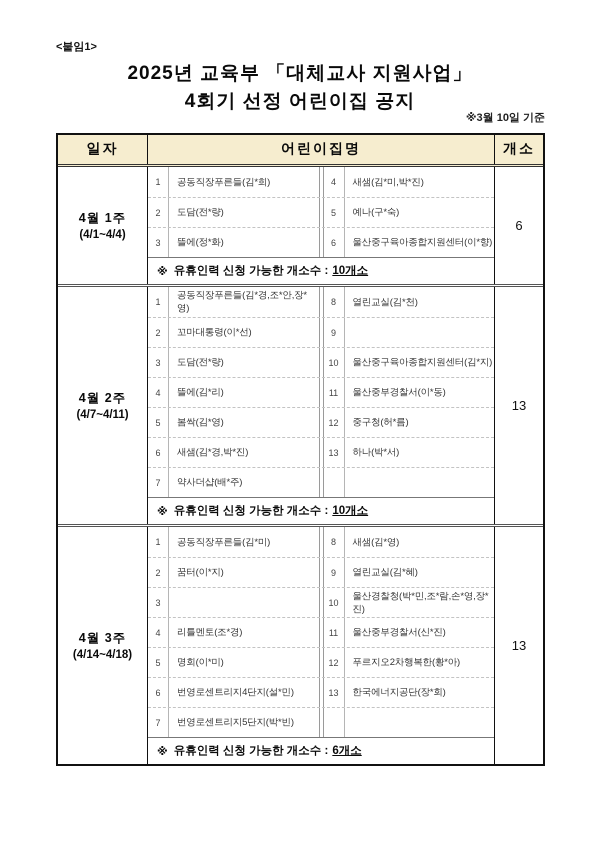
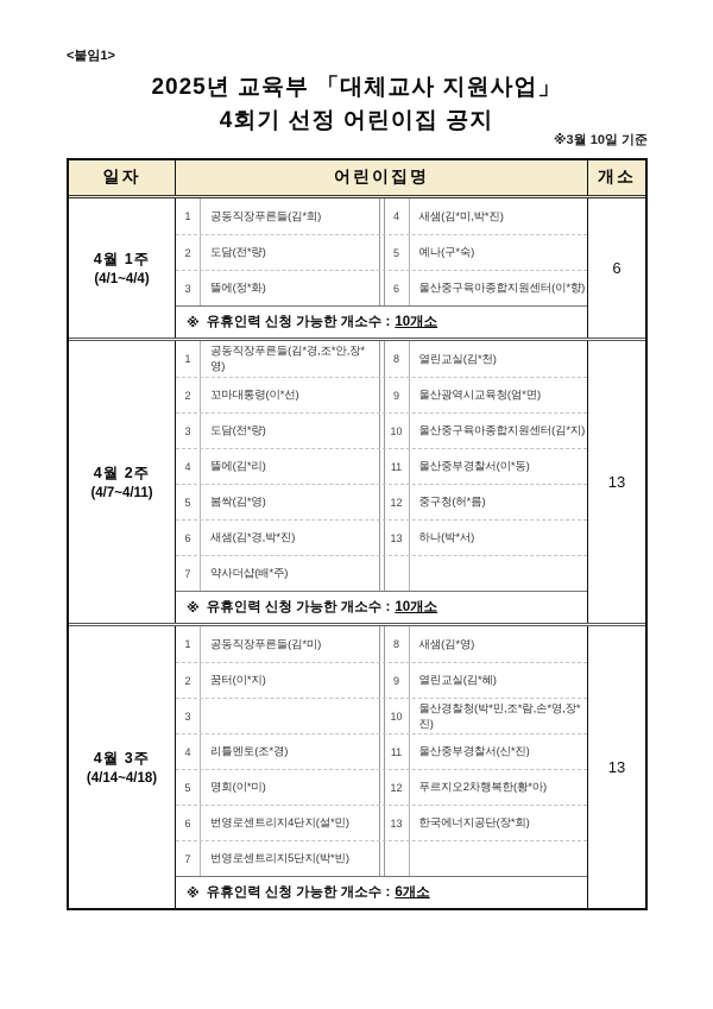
  <붙임1>
  2025년 교육부 「대체교사 지원사업」
  4회기 선정 어린이집 공지
  ※3월 10일 기준
  일자
  어린이집명
  개소
  4월 1주
  (4/1~4/4)
  1
  공동직장푸른들(김*희)
  4
  새샘(김*미,박*진)
  2
  도담(전*량)
  5
  예나(구*숙)
  3
  뜰에(정*화)
  6
  울산중구육아종합지원센터(이*향)
  ※
  유휴인력 신청 가능한 개소수 :
  10개소
  6
  4월 2주
  (4/7~4/11)
  1
  공동직장푸른들(김*경,조*안,장*영)
  8
  열린교실(김*천)
  2
  꼬마대통령(이*선)
  9
+ 울산광역시교육청(엄*면)
  3
  도담(전*량)
  10
  울산중구육아종합지원센터(김*지)
  4
  뜰에(김*리)
  11
  울산중부경찰서(이*동)
  5
  봄싹(김*영)
  12
  중구청(허*름)
  6
  새샘(김*경,박*진)
  13
  하나(박*서)
  7
  약사더샵(배*주)
  ※
  유휴인력 신청 가능한 개소수 :
  10개소
  13
  4월 3주
  (4/14~4/18)
  1
  공동직장푸른들(김*미)
  8
  새샘(김*영)
  2
  꿈터(이*지)
  9
  열린교실(김*혜)
  3
  10
  울산경찰청(박*민,조*람,손*영,장*진)
  4
  리틀멘토(조*경)
  11
  울산중부경찰서(신*진)
  5
  명회(이*미)
  12
  푸르지오2차행복한(황*아)
  6
  번영로센트리지4단지(설*민)
  13
  한국에너지공단(장*회)
  7
  번영로센트리지5단지(박*빈)
  ※
  유휴인력 신청 가능한 개소수 :
  6개소
  13
